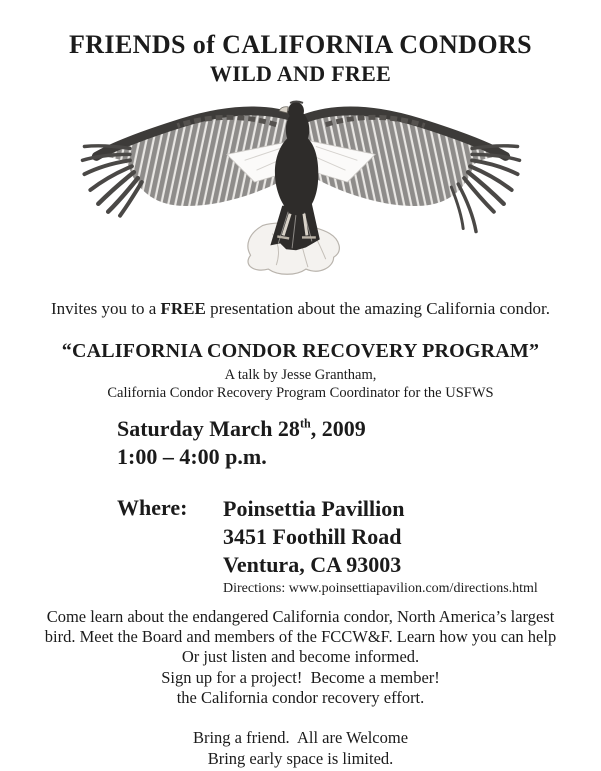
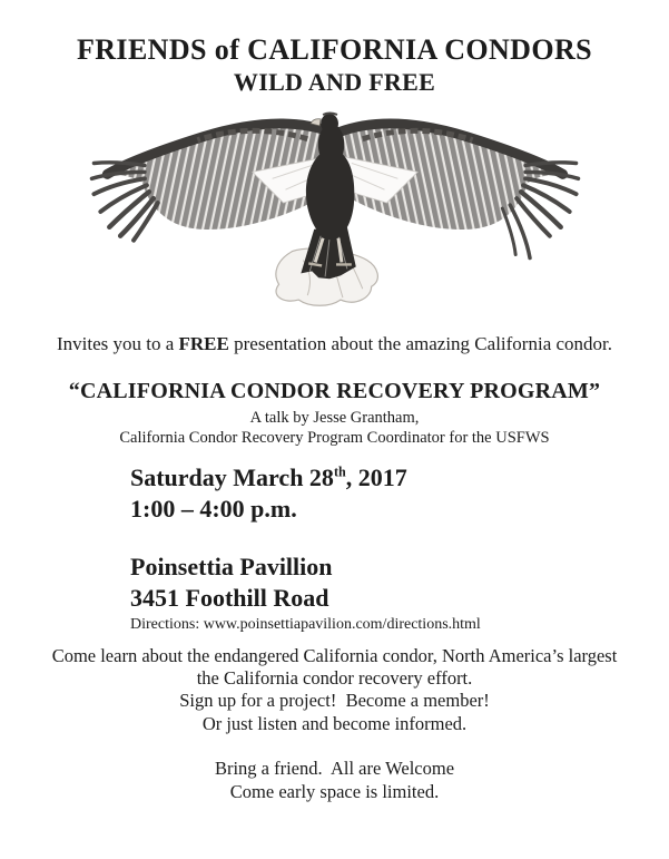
  FRIENDS of CALIFORNIA CONDORS
  WILD AND FREE
  Invites you to a FREE presentation about the amazing California condor.
  “CALIFORNIA CONDOR RECOVERY PROGRAM”
  A talk by Jesse Grantham,
  California Condor Recovery Program Coordinator for the USFWS
- Saturday March 28th, 2009
+ Saturday March 28th, 2017
  1:00 – 4:00 p.m.
- Where:
  Poinsettia Pavillion
  3451 Foothill Road
- Ventura, CA 93003
  Directions: www.poinsettiapavilion.com/directions.html
  Come learn about the endangered California condor, North America’s largest
- bird. Meet the Board and members of the FCCW&F. Learn how you can help
- Or just listen and become informed.
+ the California condor recovery effort.
  Sign up for a project! Become a member!
- the California condor recovery effort.
+ Or just listen and become informed.
  Bring a friend. All are Welcome
- Bring early space is limited.
+ Come early space is limited.
